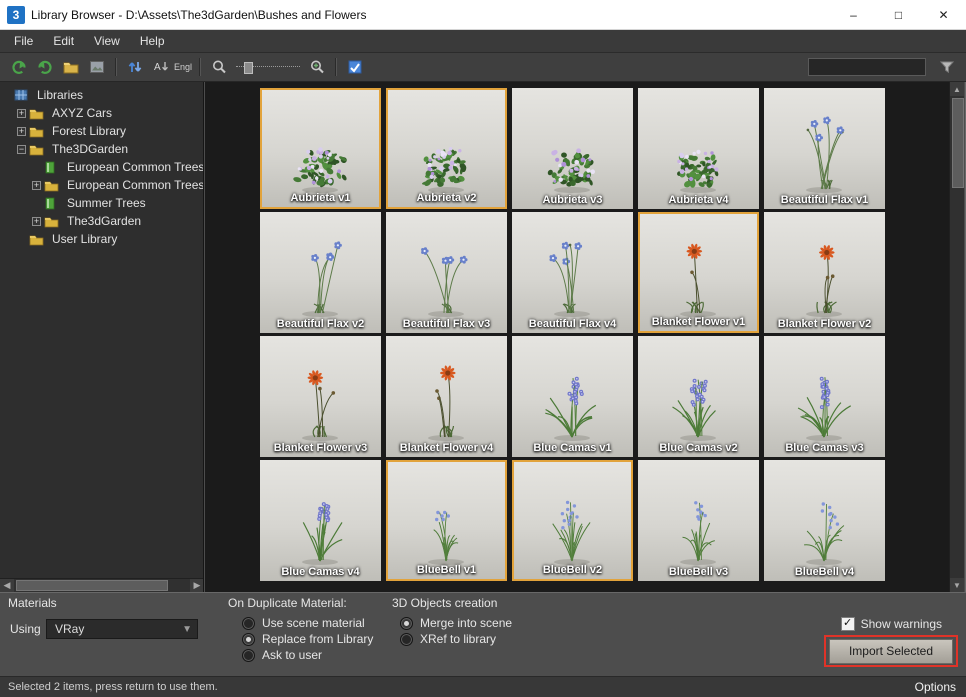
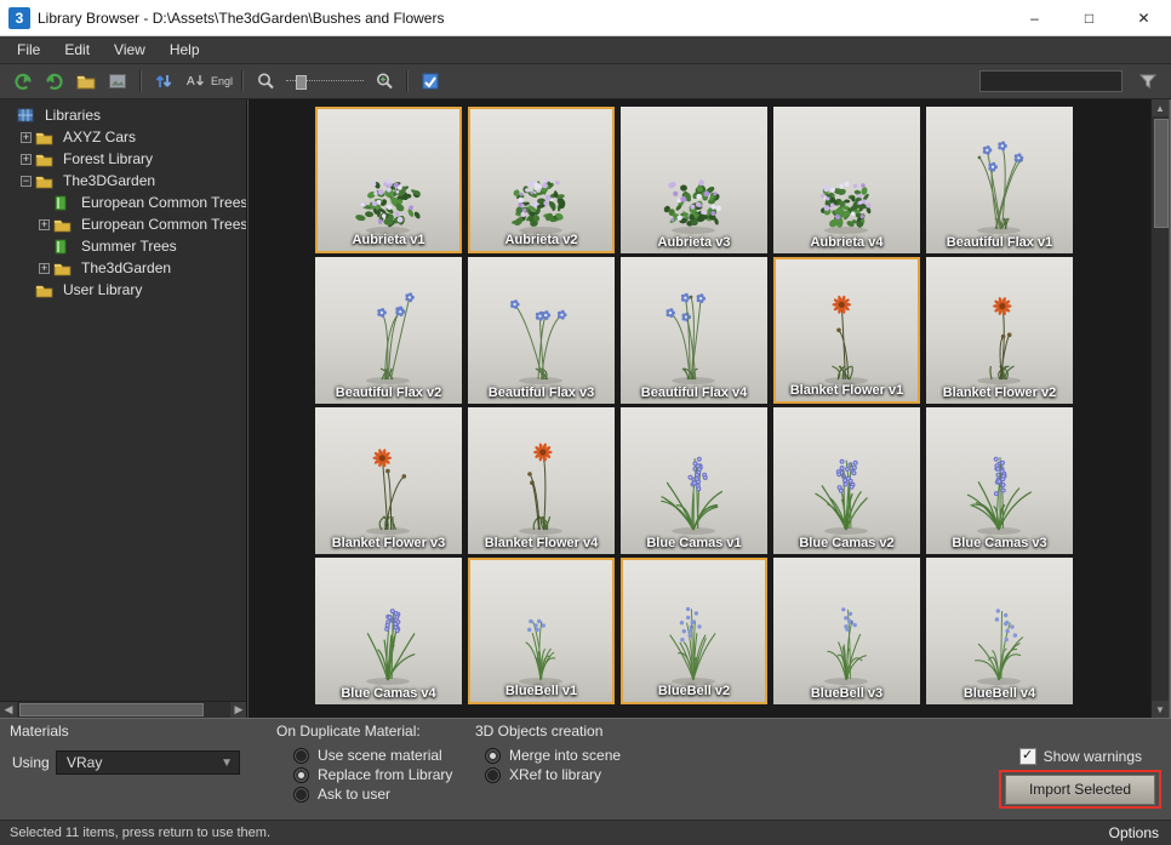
  3
  Library Browser - D:\Assets\The3dGarden\Bushes and Flowers
  –
  □
  ✕
  File
  Edit
  View
  Help
  A
  Engl
  Libraries
  +
  AXYZ Cars
  +
  Forest Library
  −
  The3DGarden
  European Common Trees
  +
  European Common Trees
  Summer Trees
  +
  The3dGarden
  User Library
  ◀
  ▶
  Aubrieta v1
  Aubrieta v2
  Aubrieta v3
  Aubrieta v4
  Beautiful Flax v1
  Beautiful Flax v2
  Beautiful Flax v3
  Beautiful Flax v4
  Blanket Flower v1
  Blanket Flower v2
  Blanket Flower v3
  Blanket Flower v4
  Blue Camas v1
  Blue Camas v2
  Blue Camas v3
  Blue Camas v4
  BlueBell v1
  BlueBell v2
  BlueBell v3
  BlueBell v4
  ▲
  ▼
  Materials
  Using
  VRay
  ▼
  On Duplicate Material:
  Use scene material
  Replace from Library
  Ask to user
  3D Objects creation
  Merge into scene
  XRef to library
  ✓
  Show warnings
  Import Selected
- Selected 2 items, press return to use them.
+ Selected 11 items, press return to use them.
  Options
